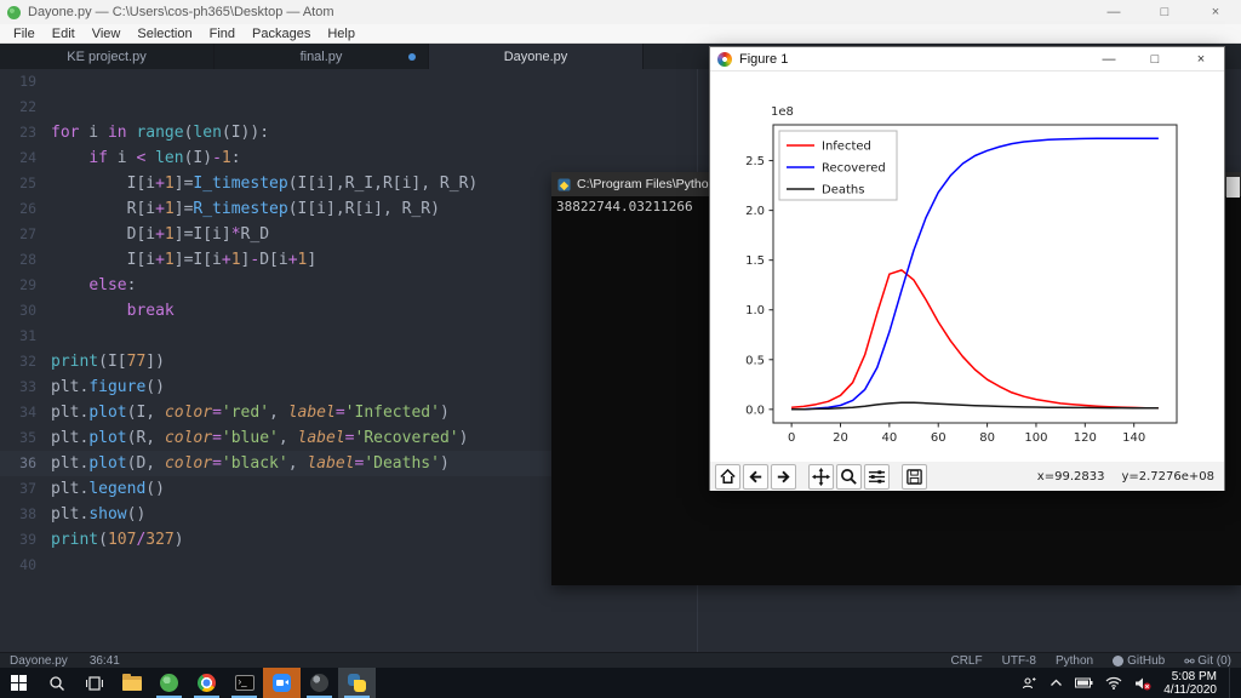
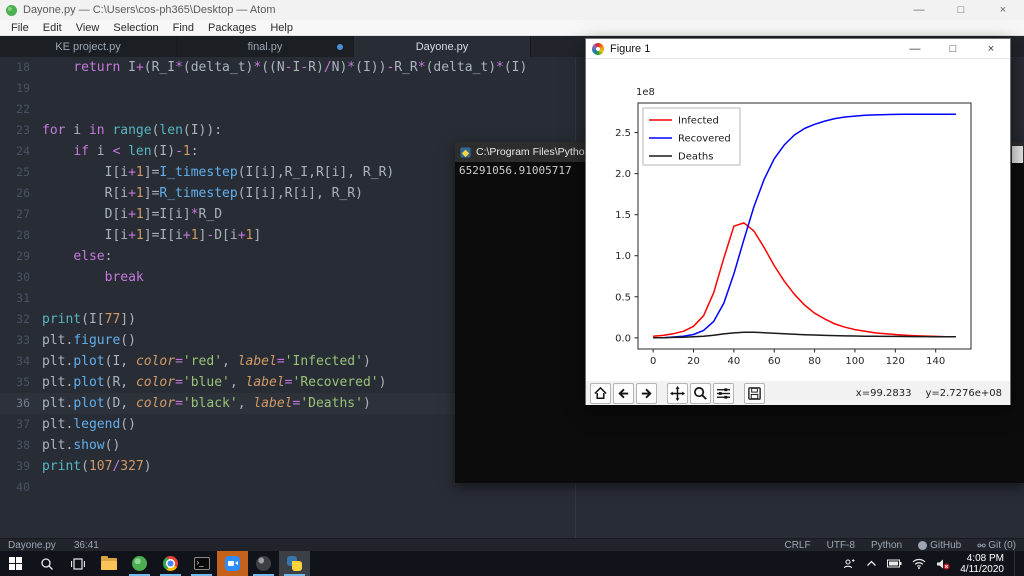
  Dayone.py — C:\Users\cos-ph365\Desktop — Atom
  —
  □
  ×
  File
  Edit
  View
  Selection
  Find
  Packages
  Help
  KE project.py
  final.py
  Dayone.py
+ 18 return I+(R_I*(delta_t)*((N-I-R)/N)*(I))-R_R*(delta_t)*(I)
  19
  22
  23 for i in range(len(I)):
  24 if i < len(I)-1:
  25 I[i+1]=I_timestep(I[i],R_I,R[i], R_R)
  26 R[i+1]=R_timestep(I[i],R[i], R_R)
  27 D[i+1]=I[i]*R_D
  28 I[i+1]=I[i+1]-D[i+1]
  29 else:
  30 break
  31
  32 print(I[77])
  33 plt.figure()
  34 plt.plot(I, color='red', label='Infected')
  35 plt.plot(R, color='blue', label='Recovered')
  36 plt.plot(D, color='black', label='Deaths')
  37 plt.legend()
  38 plt.show()
  39 print(107/327)
  40
  Dayone.py
  36:41
  CRLF
  UTF-8
  Python
  GitHub
  Git (0)
  C:\Program Files\Pytho
- 38822744.03211266
+ 65291056.91005717
  Figure 1
  —
  □
  ×
  0
  20
  40
  60
  80
  100
  120
  140
  0.0
  0.5
  1.0
  1.5
  2.0
  2.5
  1e8
  Infected
  Recovered
  Deaths
  x=99.2833
  y=2.7276e+08
- 5:08 PM
+ 4:08 PM
  4/11/2020
